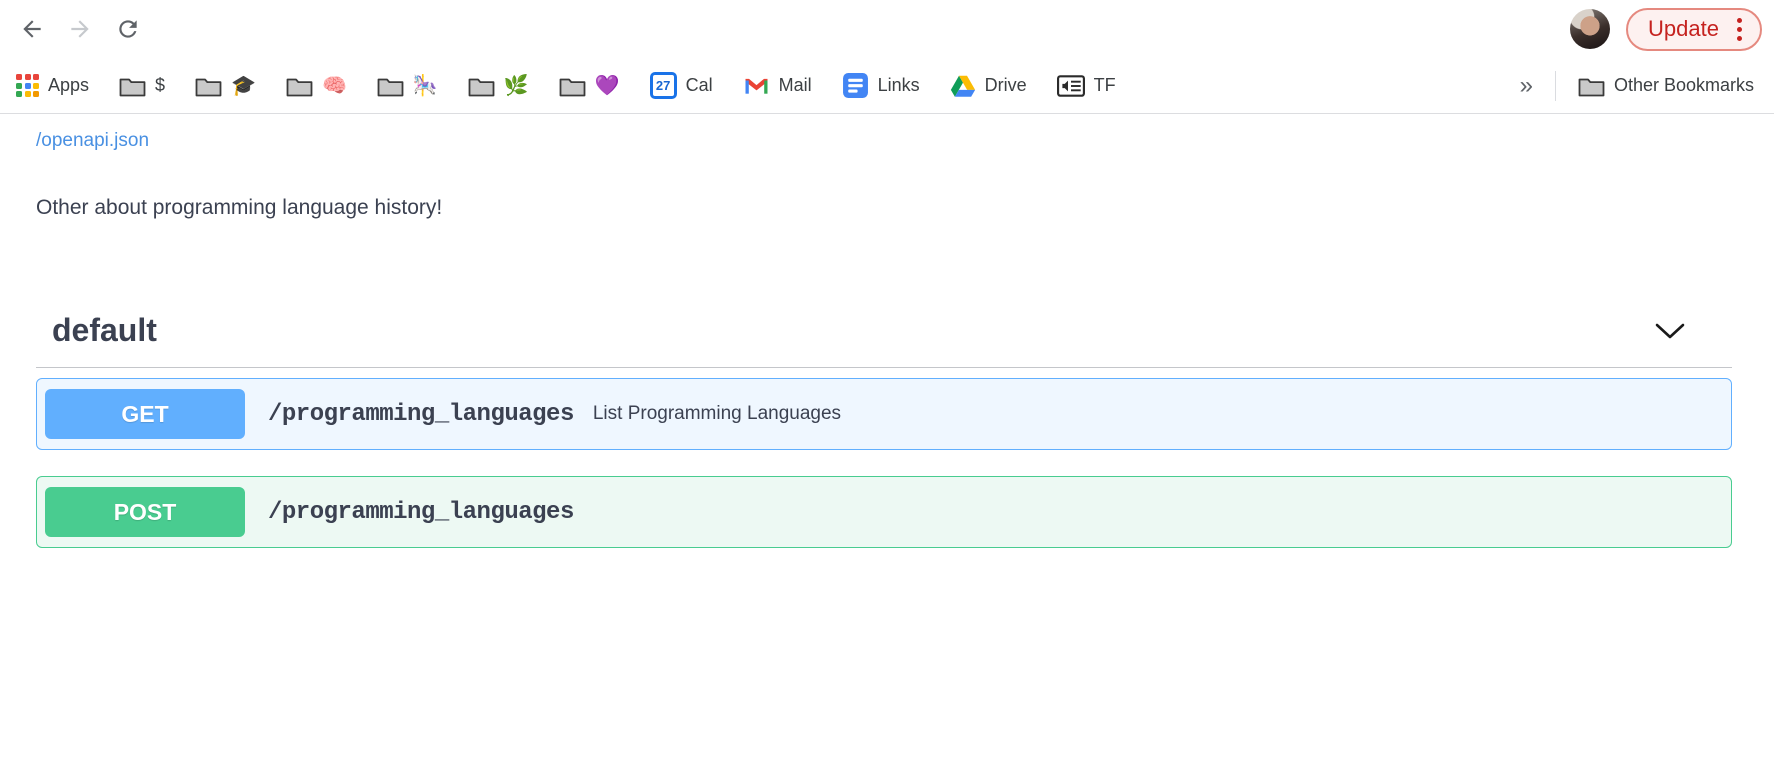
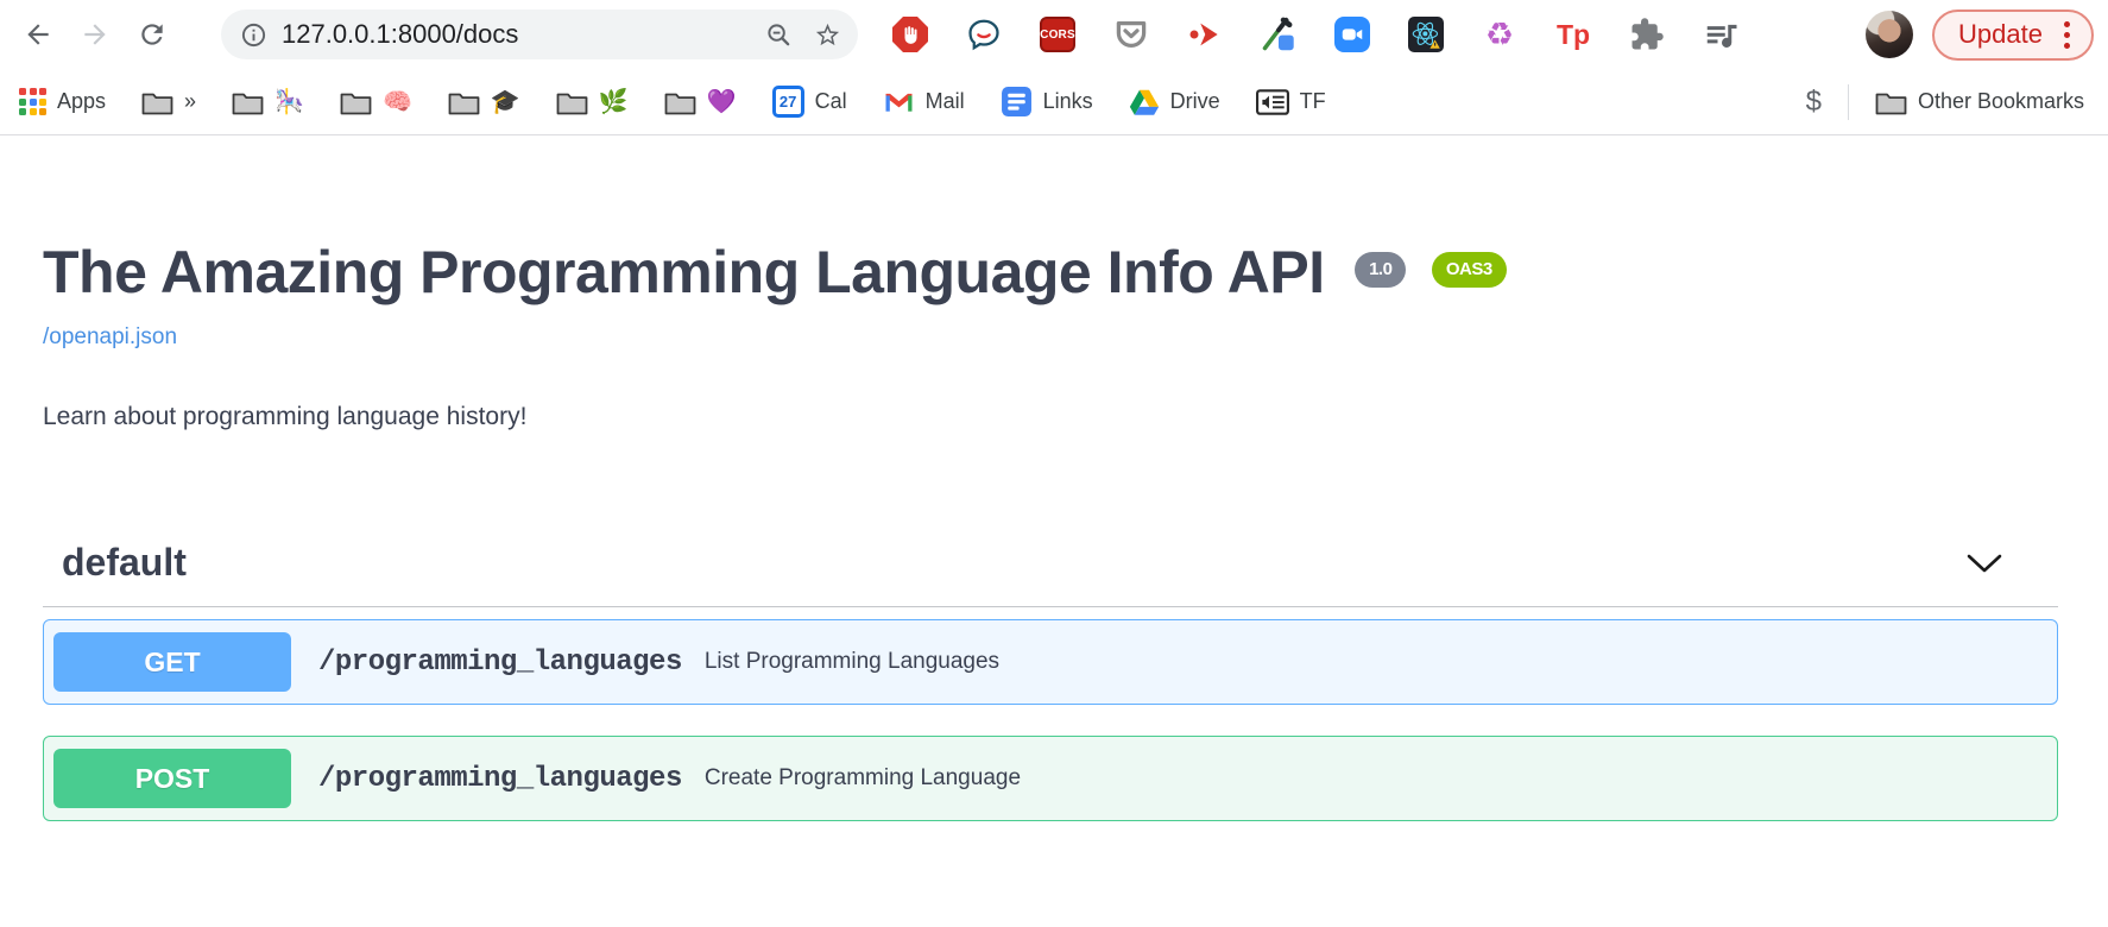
+ 127.0.0.1:8000/docs
+ CORS
+ ♻
+ Tp
  Update
  Apps
- $
+ »
- 🎓
+ 🎠
  🧠
- 🎠
+ 🎓
  🌿
  💜
  27
  Cal
  Mail
  Links
  Drive
  TF
- »
+ $
  Other Bookmarks
+ The Amazing Programming Language Info API 1.0 OAS3
  /openapi.json
- Other about programming language history!
+ Learn about programming language history!
  default
  GET
  /programming_languages
  List Programming Languages
  POST
  /programming_languages
+ Create Programming Language
